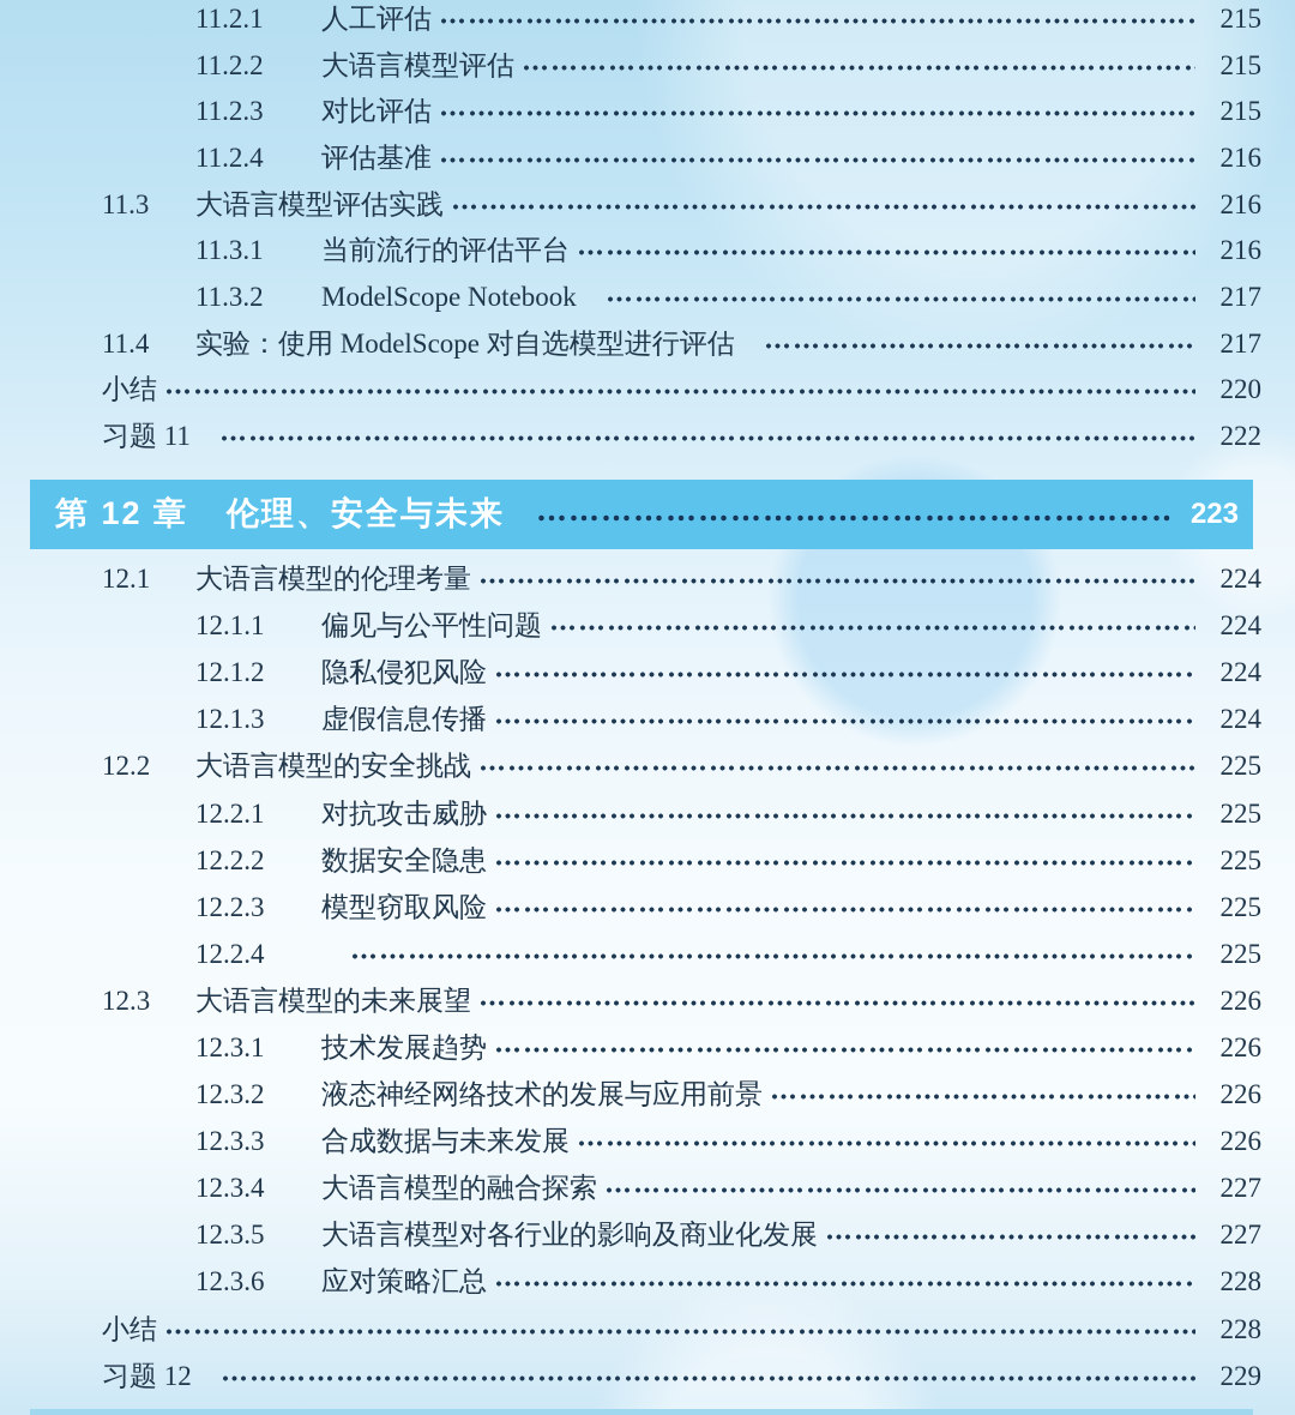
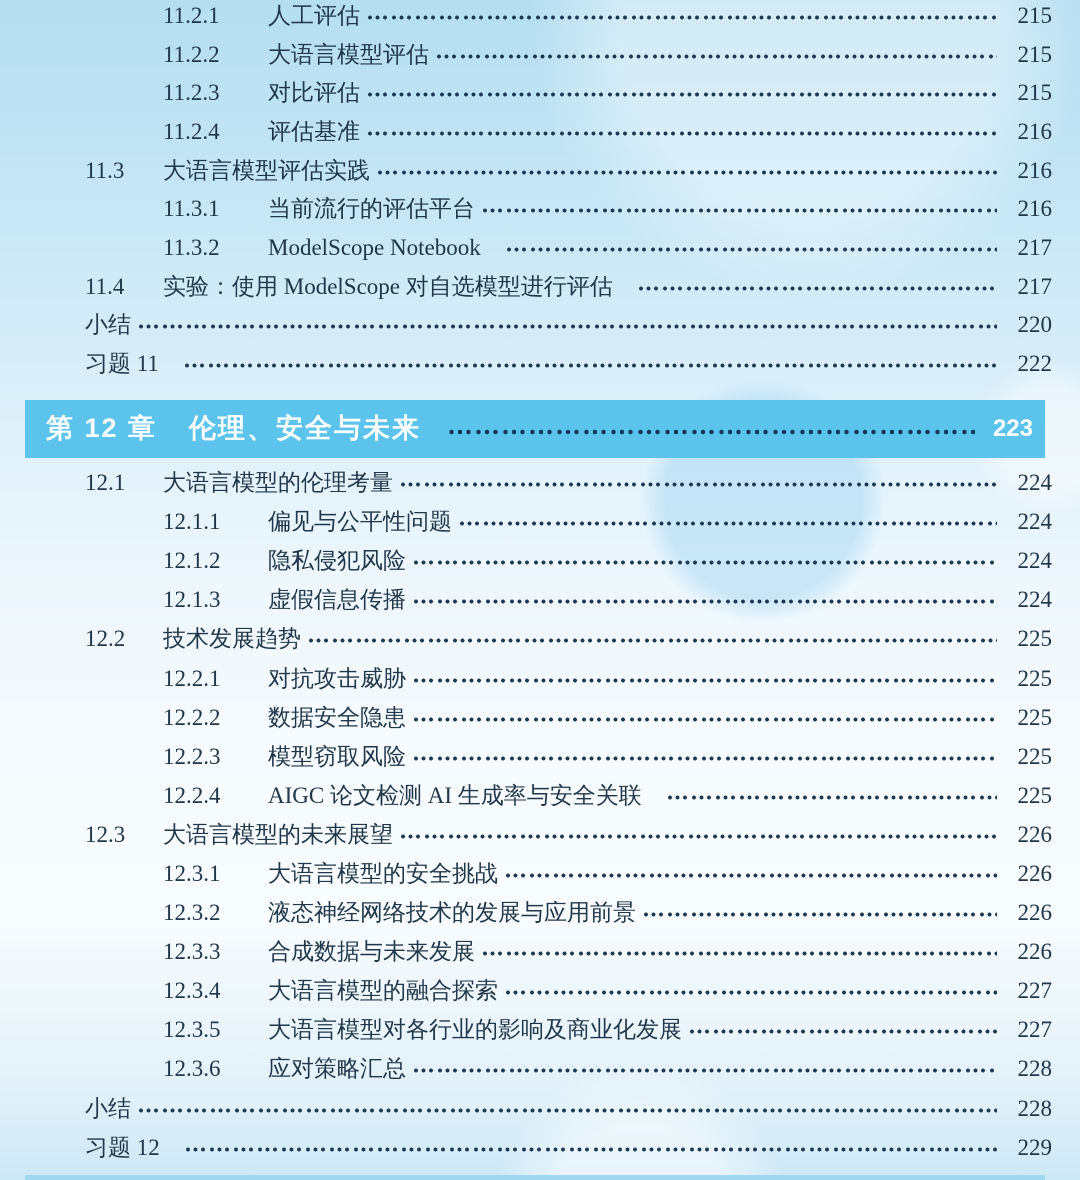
  11.2.1
  人工评估
  215
  11.2.2
  大语言模型评估
  215
  11.2.3
  对比评估
  215
  11.2.4
  评估基准
  216
  11.3
  大语言模型评估实践
  216
  11.3.1
  当前流行的评估平台
  216
  11.3.2
  ModelScope Notebook
  217
  11.4
  实验：使用 ModelScope 对自选模型进行评估
  217
  小结
  220
  习题 11
  222
  第 12 章
  伦理、安全与未来
  223
  12.1
  大语言模型的伦理考量
  224
  12.1.1
  偏见与公平性问题
  224
  12.1.2
  隐私侵犯风险
  224
  12.1.3
  虚假信息传播
  224
  12.2
- 大语言模型的安全挑战
+ 技术发展趋势
  225
  12.2.1
  对抗攻击威胁
  225
  12.2.2
  数据安全隐患
  225
  12.2.3
  模型窃取风险
  225
  12.2.4
+ AIGC 论文检测 AI 生成率与安全关联
  225
  12.3
  大语言模型的未来展望
  226
  12.3.1
- 技术发展趋势
+ 大语言模型的安全挑战
  226
  12.3.2
  液态神经网络技术的发展与应用前景
  226
  12.3.3
  合成数据与未来发展
  226
  12.3.4
  大语言模型的融合探索
  227
  12.3.5
  大语言模型对各行业的影响及商业化发展
  227
  12.3.6
  应对策略汇总
  228
  小结
  228
  习题 12
  229
